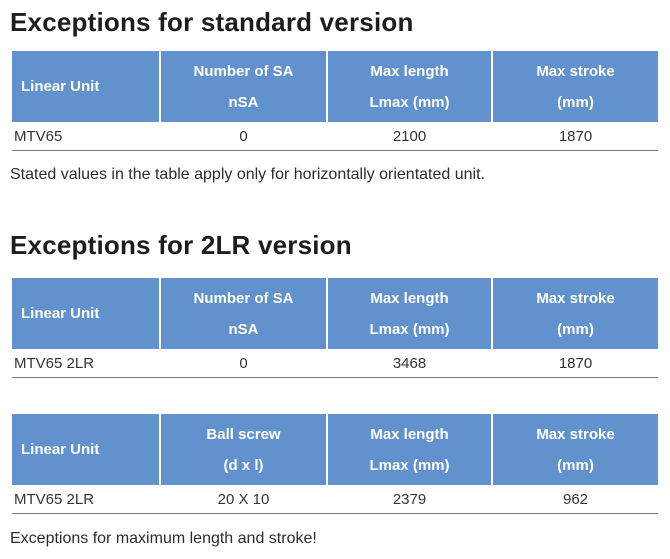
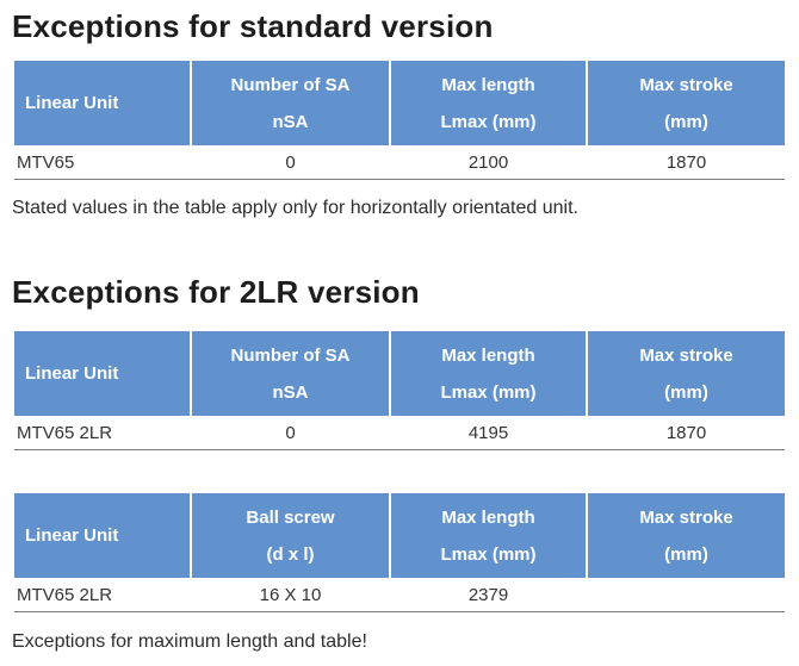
  Exceptions for standard version
  Linear Unit
  Number of SA
  nSA
  Max length
  Lmax (mm)
  Max stroke
  (mm)
  MTV65
  0
  2100
  1870
  Stated values in the table apply only for horizontally orientated unit.
  Exceptions for 2LR version
  Linear Unit
  Number of SA
  nSA
  Max length
  Lmax (mm)
  Max stroke
  (mm)
  MTV65 2LR
  0
- 3468
+ 4195
  1870
  Linear Unit
  Ball screw
  (d x l)
  Max length
  Lmax (mm)
  Max stroke
  (mm)
  MTV65 2LR
- 20 X 10
+ 16 X 10
  2379
- 962
- Exceptions for maximum length and stroke!
+ Exceptions for maximum length and table!
